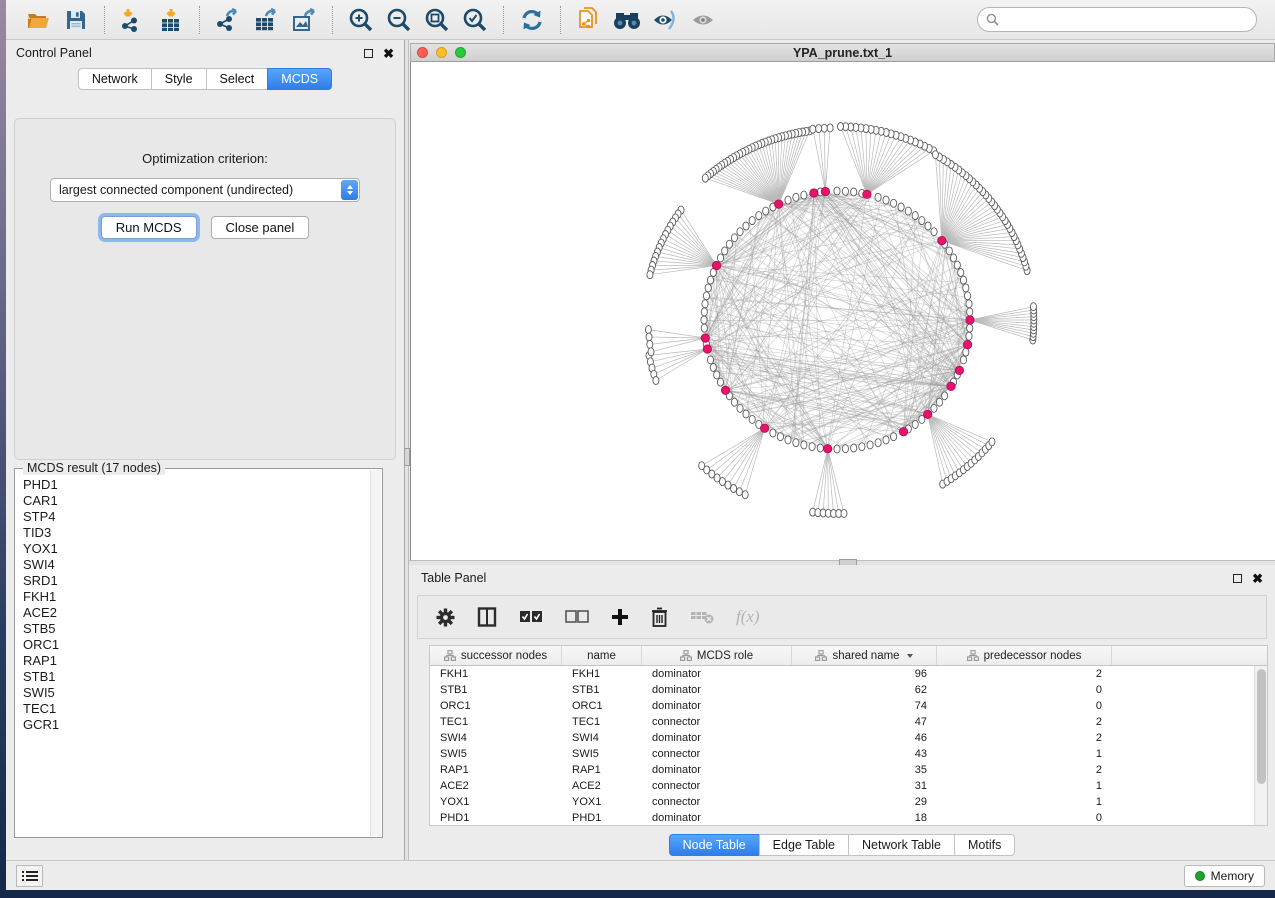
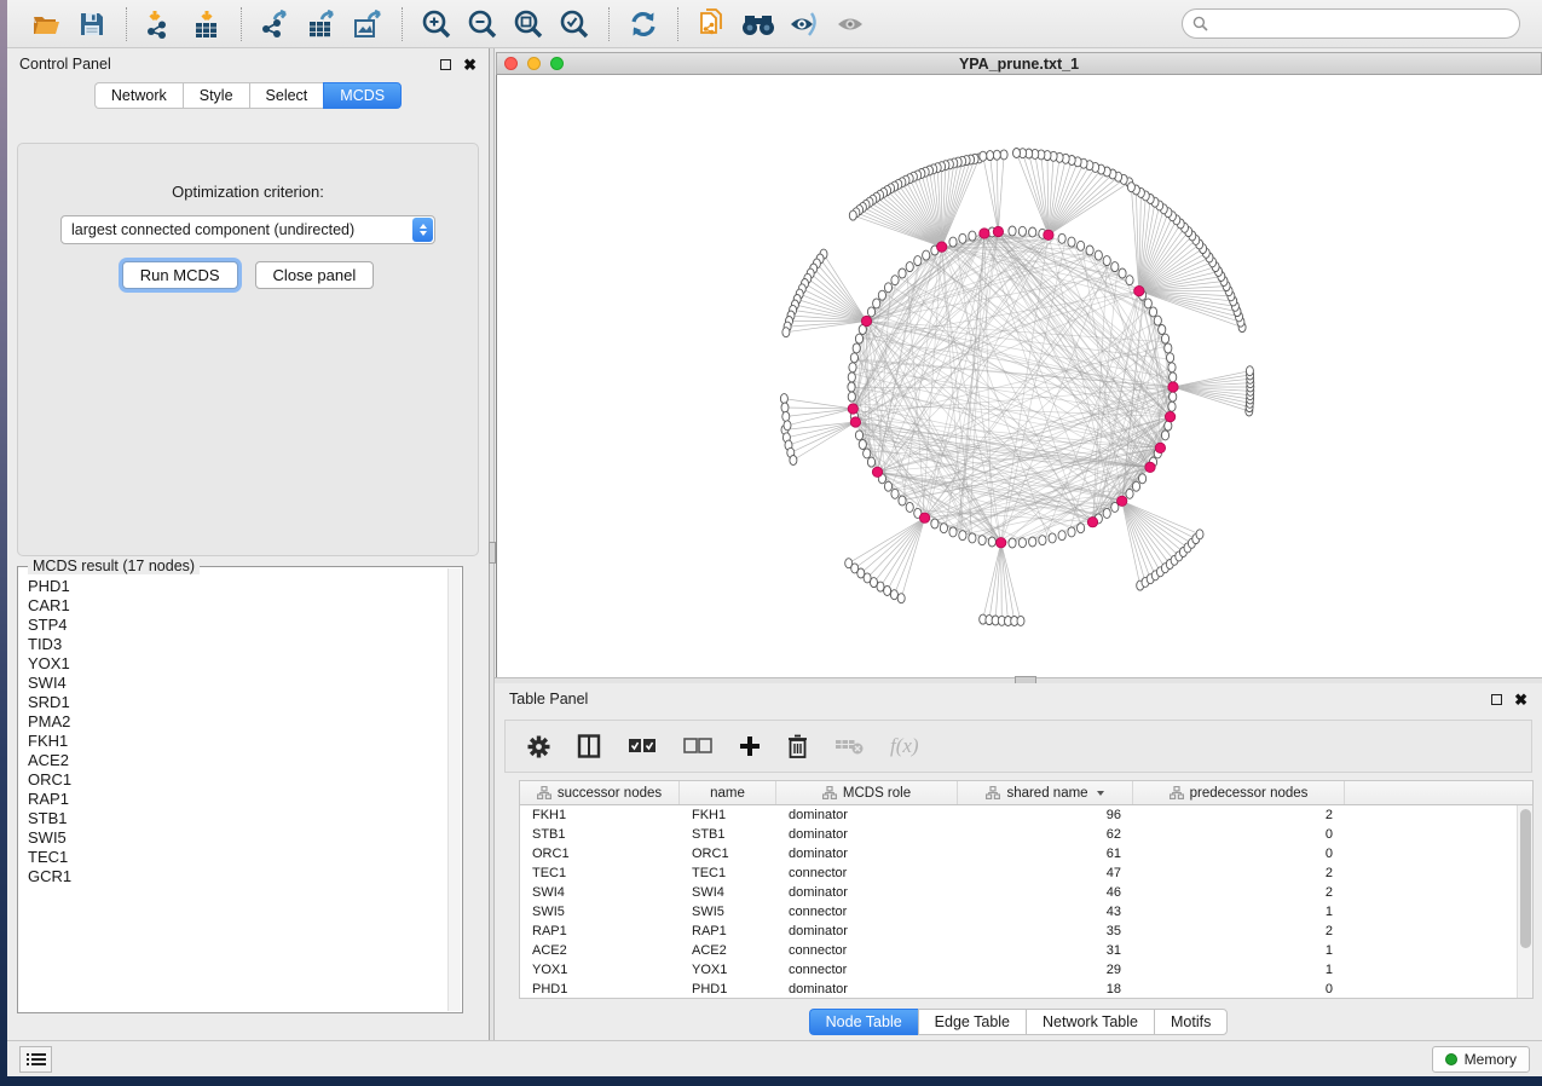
  Control Panel
  ✖
  Network
  Style
  Select
  MCDS
  Optimization criterion:
  largest connected component (undirected)
  Run MCDS
  Close panel
  MCDS result (17 nodes)
  PHD1
  CAR1
  STP4
  TID3
  YOX1
  SWI4
  SRD1
+ PMA2
  FKH1
  ACE2
- STB5
  ORC1
  RAP1
  STB1
  SWI5
  TEC1
  GCR1
  YPA_prune.txt_1
  Table Panel
  ✖
  f(x)
  successor nodes
  name
  MCDS role
  shared name
  predecessor nodes
  FKH1
  FKH1
  dominator
  96
  2
  STB1
  STB1
  dominator
  62
  0
  ORC1
  ORC1
  dominator
- 74
+ 61
  0
  TEC1
  TEC1
  connector
  47
  2
  SWI4
  SWI4
  dominator
  46
  2
  SWI5
  SWI5
  connector
  43
  1
  RAP1
  RAP1
  dominator
  35
  2
  ACE2
  ACE2
  connector
  31
  1
  YOX1
  YOX1
  connector
  29
  1
  PHD1
  PHD1
  dominator
  18
  0
  Node Table
  Edge Table
  Network Table
  Motifs
  Memory
